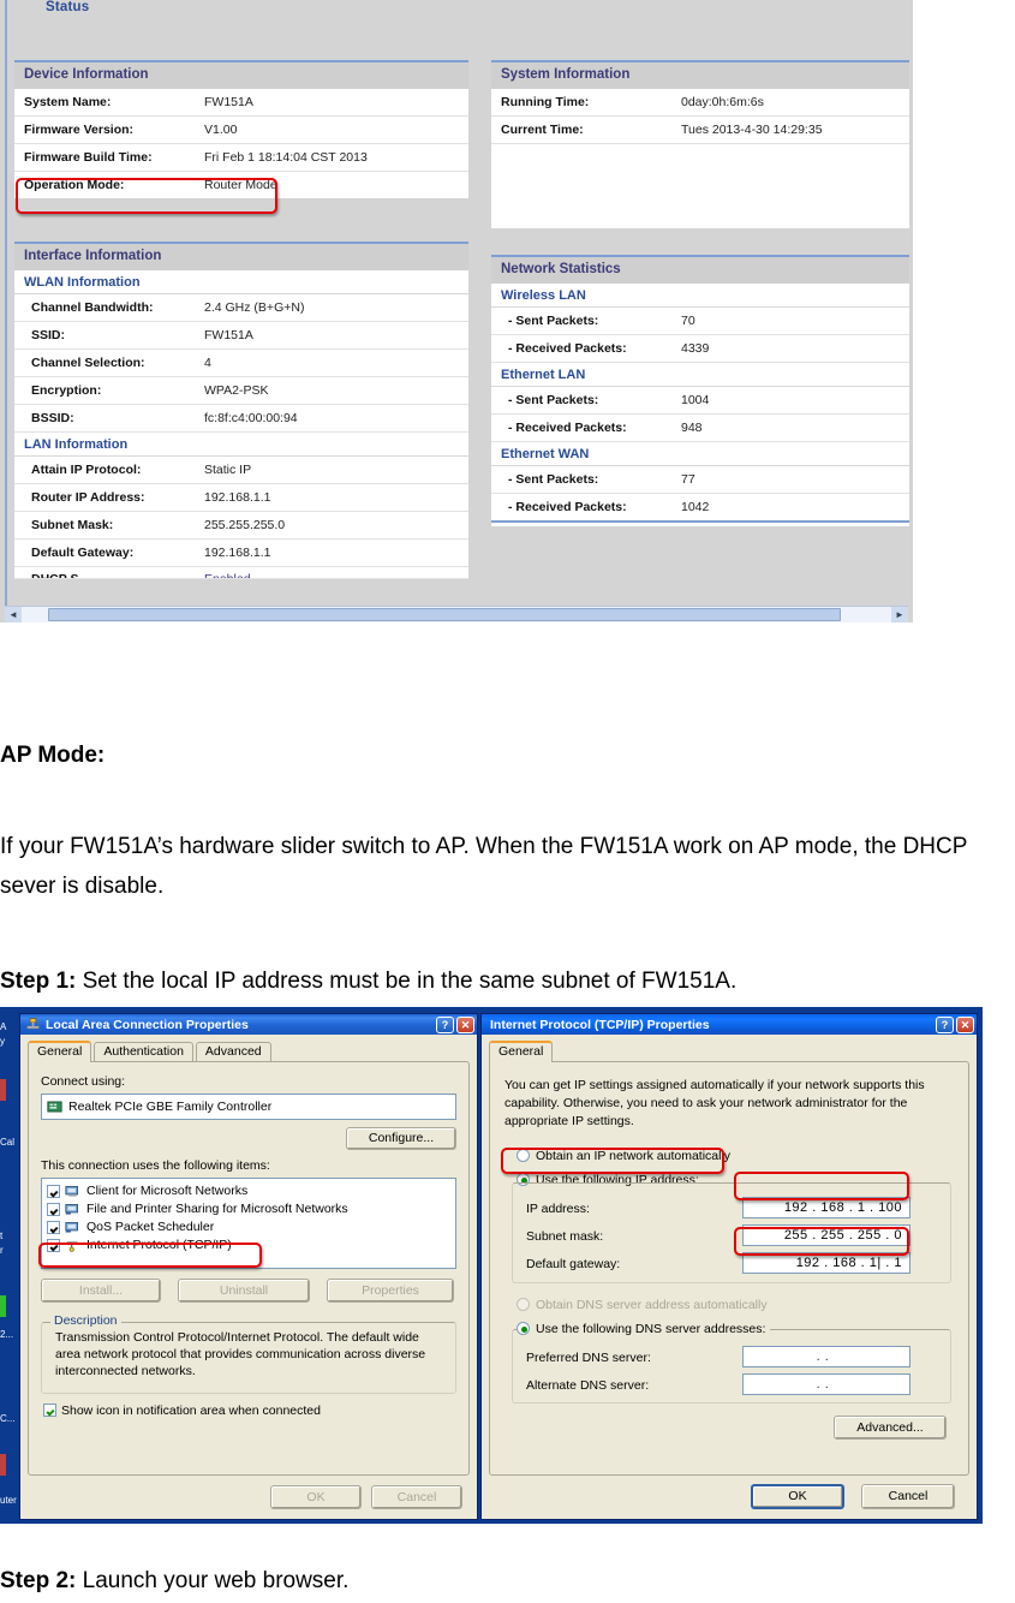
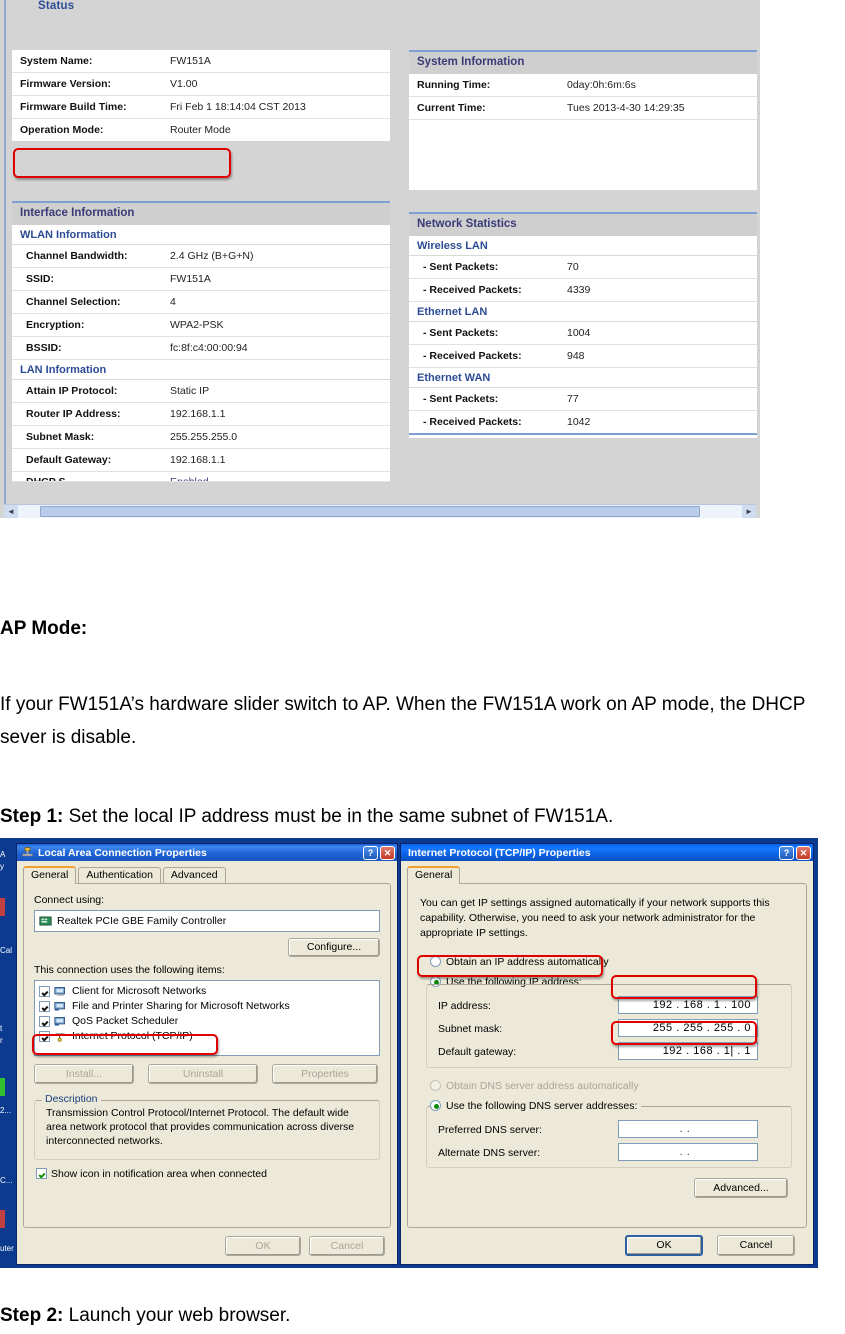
  Status
- Device Information
  System Name:
  FW151A
  Firmware Version:
  V1.00
  Firmware Build Time:
  Fri Feb 1 18:14:04 CST 2013
  Operation Mode:
  Router Mode
  Interface Information
  WLAN Information
  Channel Bandwidth:
  2.4 GHz (B+G+N)
  SSID:
  FW151A
  Channel Selection:
  4
  Encryption:
  WPA2-PSK
  BSSID:
  fc:8f:c4:00:00:94
  LAN Information
  Attain IP Protocol:
  Static IP
  Router IP Address:
  192.168.1.1
  Subnet Mask:
  255.255.255.0
  Default Gateway:
  192.168.1.1
  System Information
  Running Time:
  0day:0h:6m:6s
  Current Time:
  Tues 2013-4-30 14:29:35
  Network Statistics
  Wireless LAN
  - Sent Packets:
  70
  - Received Packets:
  4339
  Ethernet LAN
  - Sent Packets:
  1004
  - Received Packets:
  948
  Ethernet WAN
  - Sent Packets:
  77
  - Received Packets:
  1042
  ◄
  ►
  AP Mode:
  If your FW151A’s hardware slider switch to AP. When the FW151A work on AP mode, the DHCP sever is disable.
  Step 1: Set the local IP address must be in the same subnet of FW151A.
  Step 2: Launch your web browser.
  A
  y
  Cal
  t
  r
  2...
  C...
  uter
  Local Area Connection Properties
  ?
  ✕
  General
  Authentication
  Advanced
  Connect using:
  Realtek PCIe GBE Family Controller
  Configure...
  This connection uses the following items:
  Client for Microsoft Networks
  File and Printer Sharing for Microsoft Networks
  QoS Packet Scheduler
  Internet Protocol (TCP/IP)
  Install...
  Uninstall
  Properties
  Description
  Transmission Control Protocol/Internet Protocol. The default wide area network protocol that provides communication across diverse interconnected networks.
  Show icon in notification area when connected
  OK
  Cancel
  Internet Protocol (TCP/IP) Properties
  ?
  ✕
  General
  You can get IP settings assigned automatically if your network supports this capability. Otherwise, you need to ask your network administrator for the appropriate IP settings.
- Obtain an IP network automatically
+ Obtain an IP address automatically
  Use the following IP address:
  IP address:
  192 . 168 . 1 . 100
  Subnet mask:
  255 . 255 . 255 . 0
  Default gateway:
  192 . 168 . 1| . 1
  Obtain DNS server address automatically
  Use the following DNS server addresses:
  Preferred DNS server:
  . .
  Alternate DNS server:
  . .
  Advanced...
  OK
  Cancel
